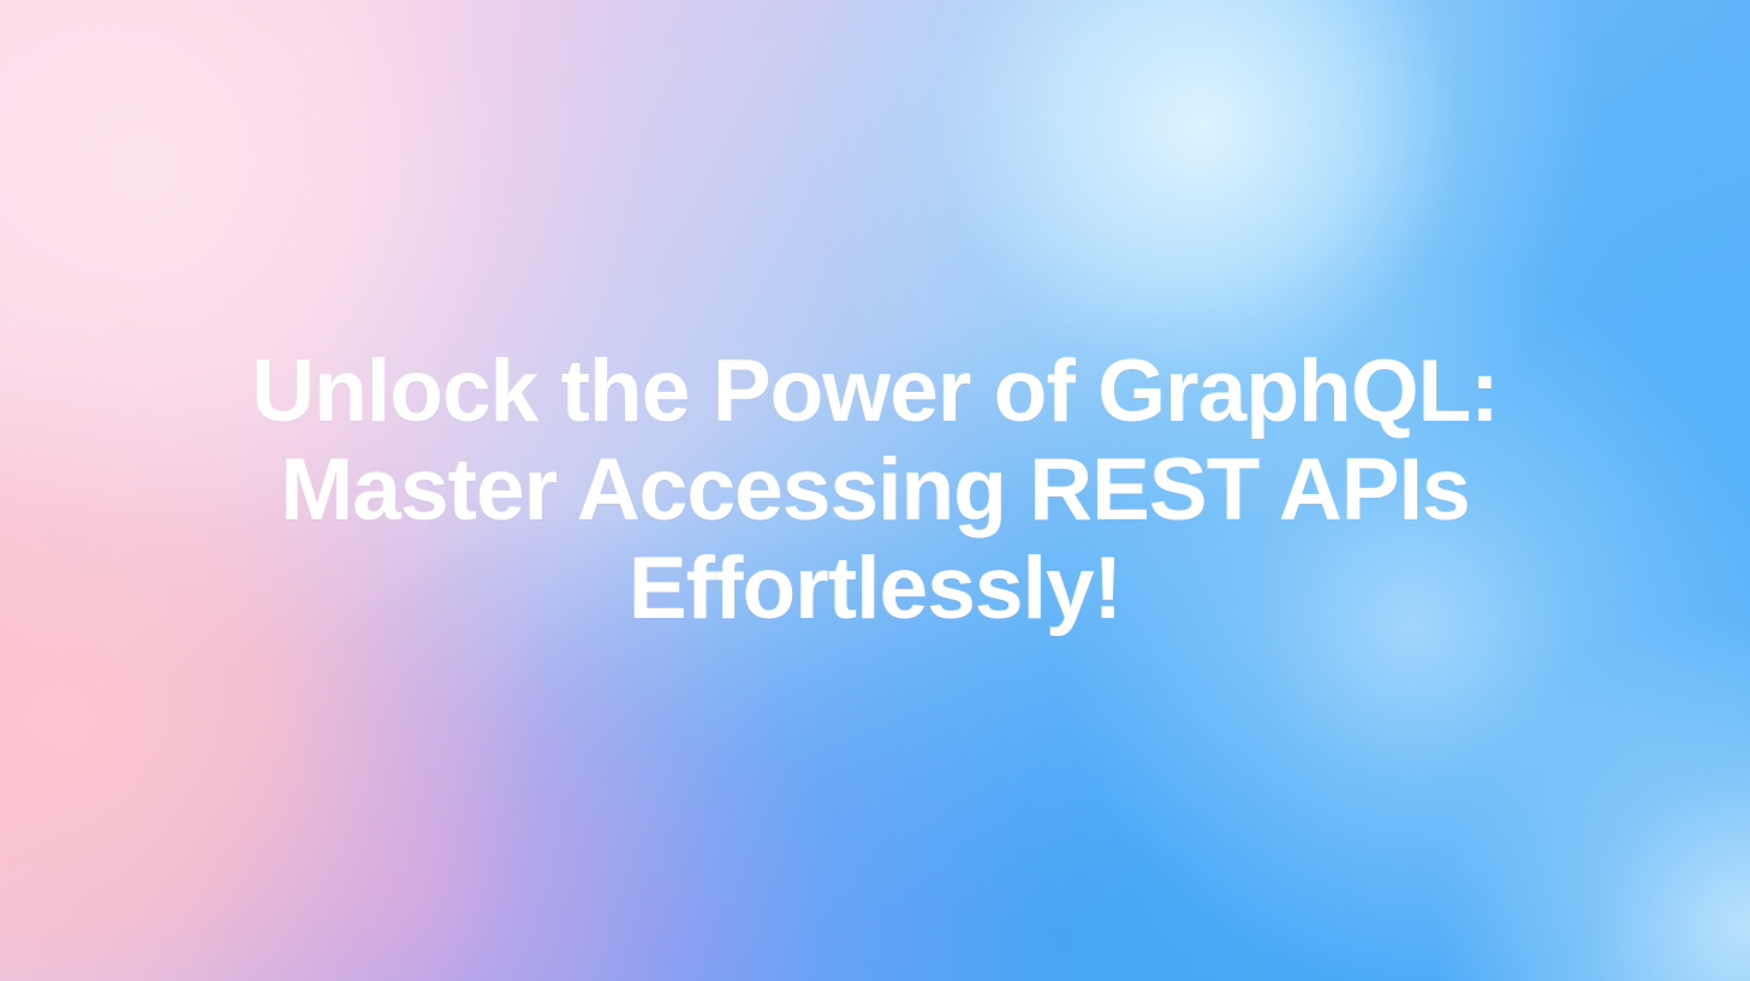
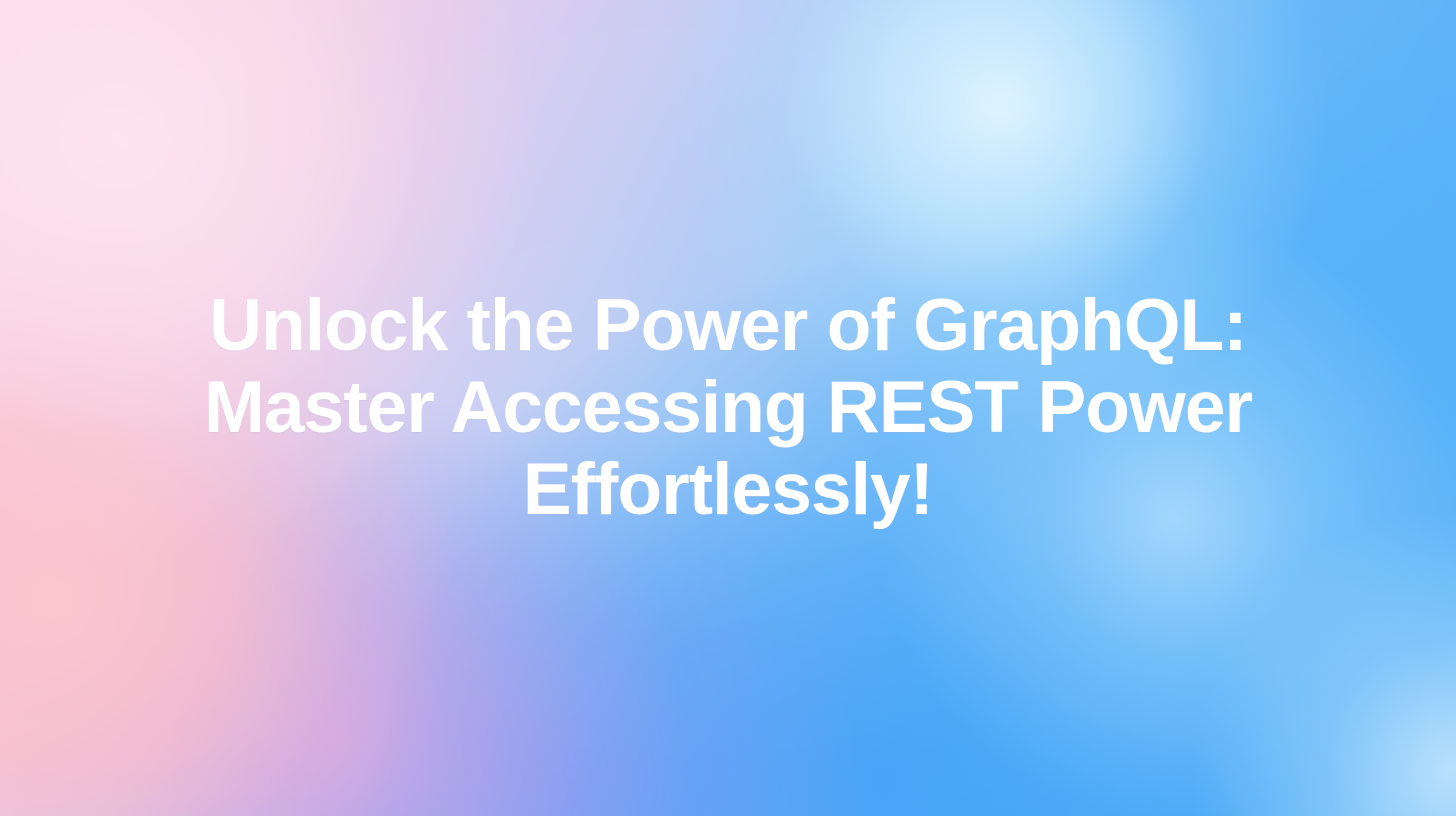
- Unlock the Power of GraphQL: Master Accessing REST APIs Effortlessly!
+ Unlock the Power of GraphQL: Master Accessing REST Power Effortlessly!
